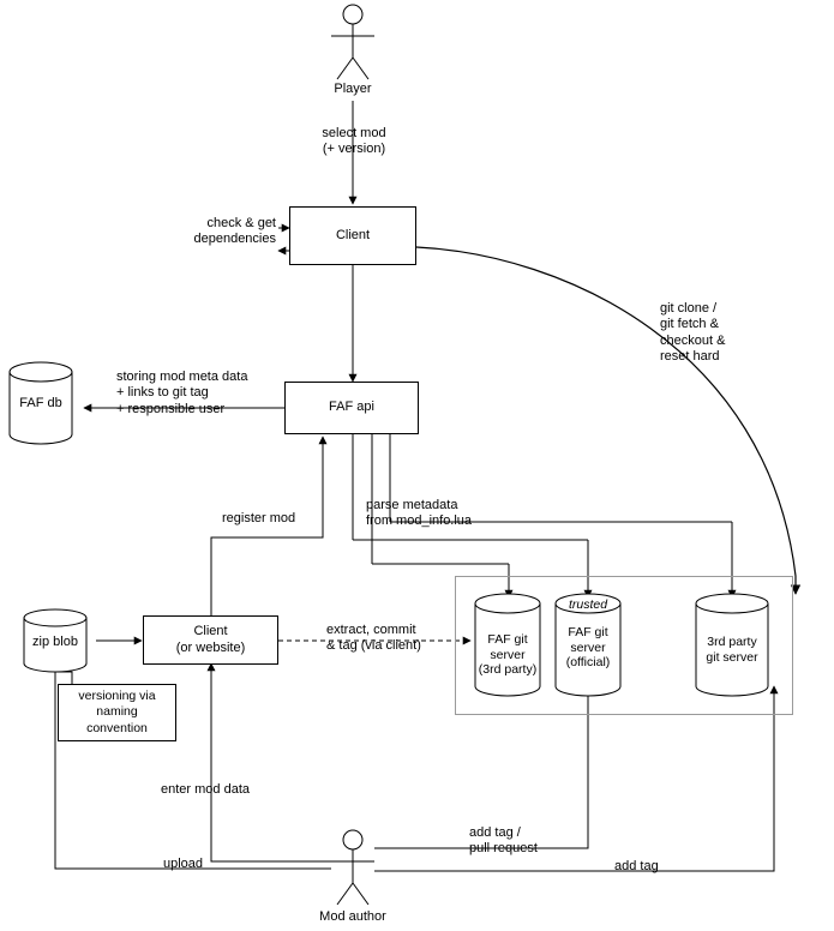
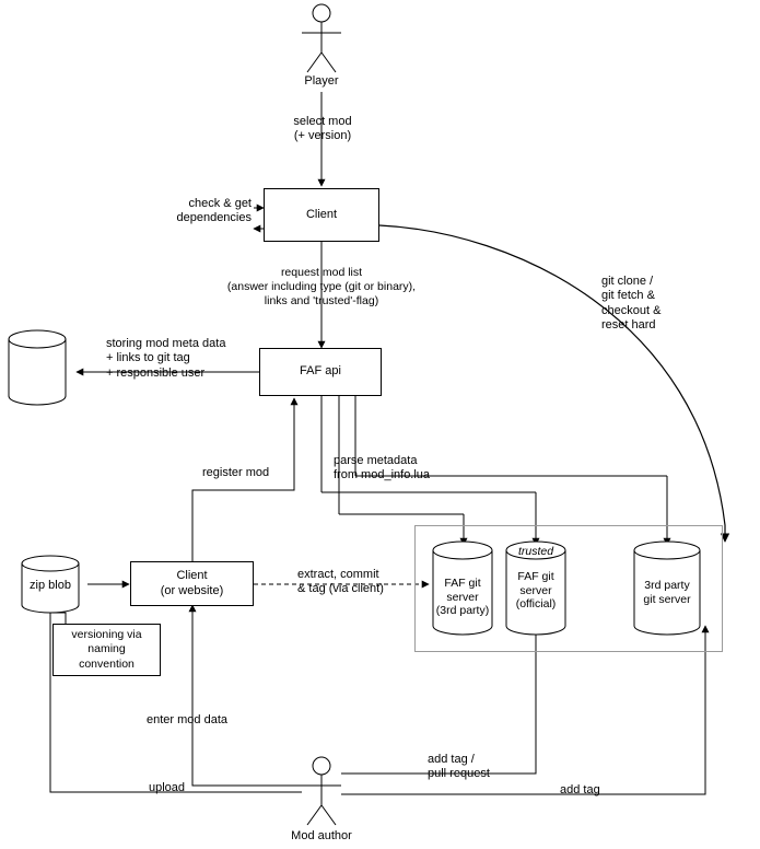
  Client
  FAF api
  Client
  (or website)
- FAF db
  zip blob
  FAF git
  server
  (3rd party)
  trusted
  FAF git
  server
  (official)
  3rd party
  git server
  Player
  Mod author
  versioning via
  naming
  convention
  select mod
  (+ version)
  check & get
  dependencies
+ request mod list
+ (answer including type (git or binary),
+ links and 'trusted'-flag)
  git clone /
  git fetch &
  checkout &
  reset hard
  storing mod meta data
  + links to git tag
  + responsible user
  parse metadata
  from mod_info.lua
  register mod
  extract, commit
  & tag (via client)
  enter mod data
  add tag /
  pull request
  upload
  add tag
